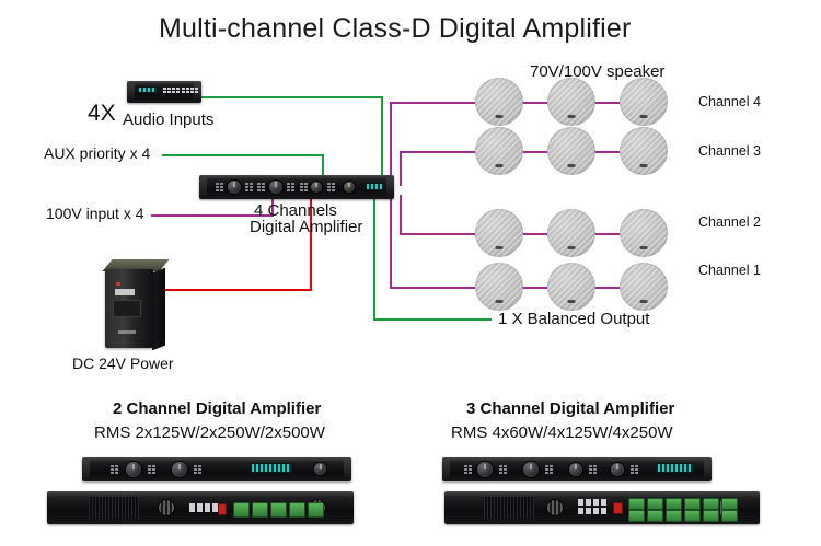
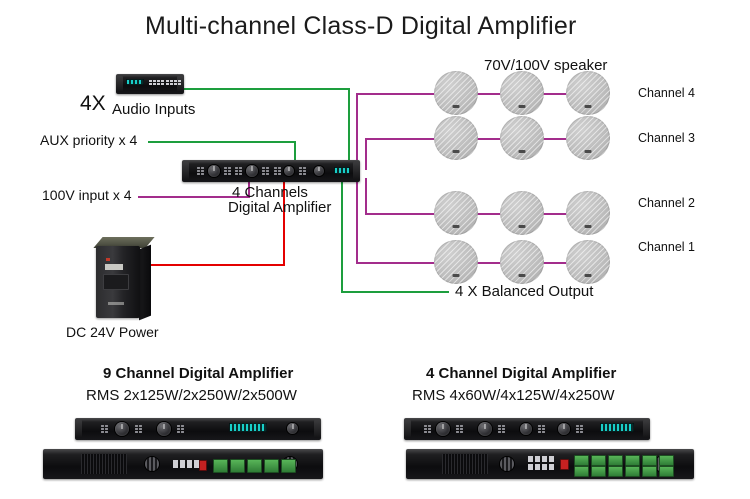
  Multi-channel Class-D Digital Amplifier
  4X
  Audio Inputs
  AUX priority x 4
  100V input x 4
  4 Channels
  Digital Amplifier
  DC 24V Power
  70V/100V speaker
  Channel 4
  Channel 3
  Channel 2
  Channel 1
- 1 X Balanced Output
+ 4 X Balanced Output
- 2 Channel Digital Amplifier
+ 9 Channel Digital Amplifier
  RMS 2x125W/2x250W/2x500W
- 3 Channel Digital Amplifier
+ 4 Channel Digital Amplifier
  RMS 4x60W/4x125W/4x250W
